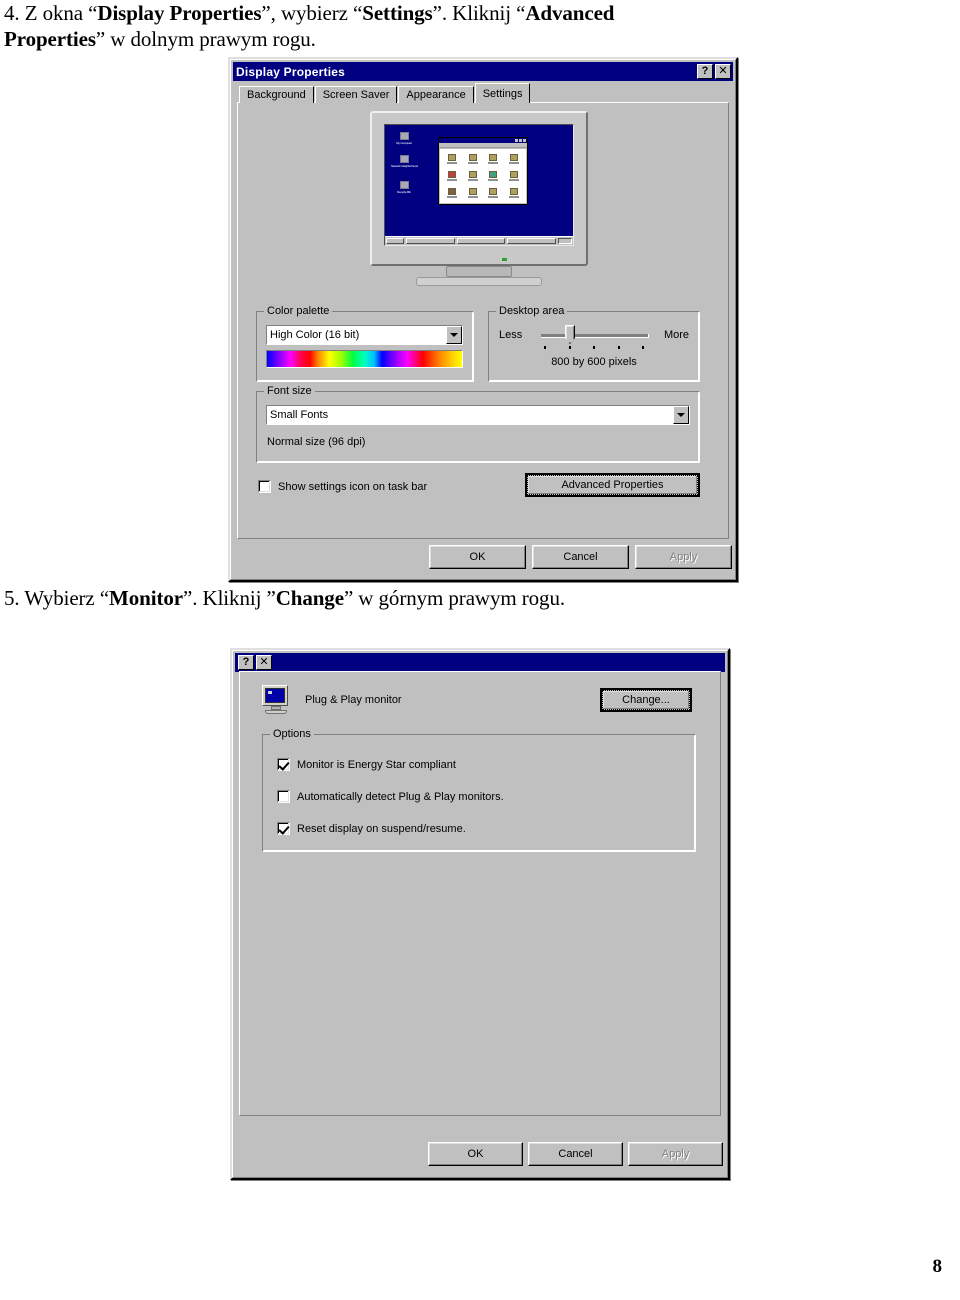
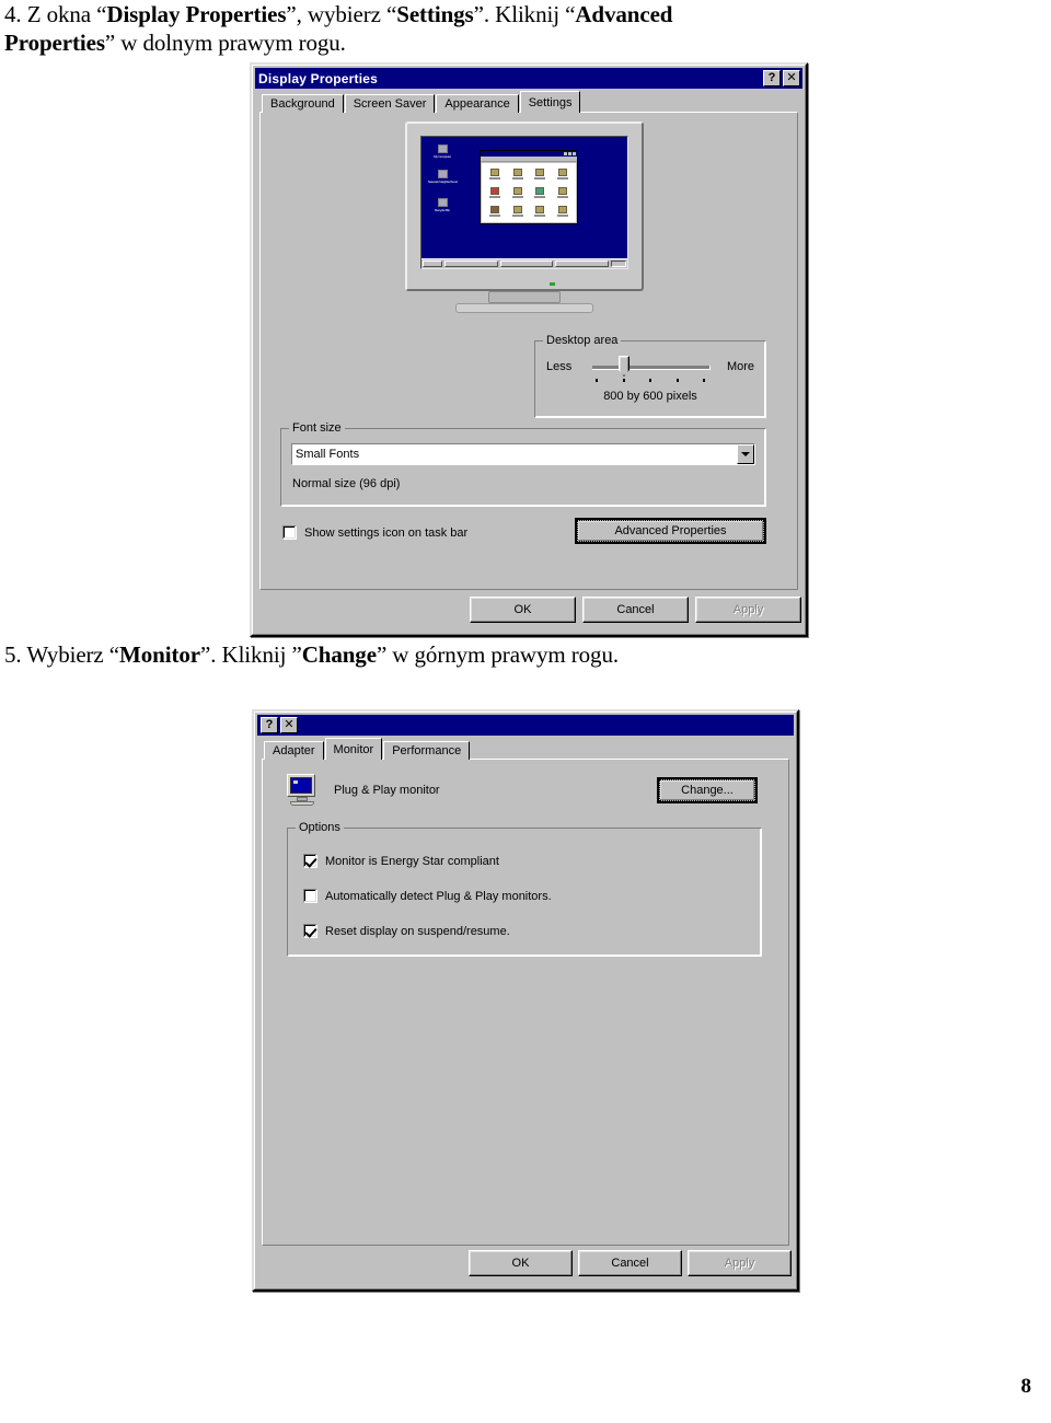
  4. Z okna “Display Properties”, wybierz “Settings”. Kliknij “Advanced Properties” w dolnym prawym rogu.
  Display Properties
  ?
  ✕
  Background
  Screen Saver
  Appearance
  Settings
- Color palette
- High Color (16 bit)
  Desktop area
  Less
  More
  800 by 600 pixels
  Font size
  Small Fonts
  Normal size (96 dpi)
  Show settings icon on task bar
  Advanced Properties
  OK
  Cancel
  Apply
  5. Wybierz “Monitor”. Kliknij ”Change” w górnym prawym rogu.
  ?
  ✕
+ Adapter
+ Monitor
+ Performance
  Plug & Play monitor
  Change...
  Options
  Monitor is Energy Star compliant
  Automatically detect Plug & Play monitors.
  Reset display on suspend/resume.
  OK
  Cancel
  Apply
  8
